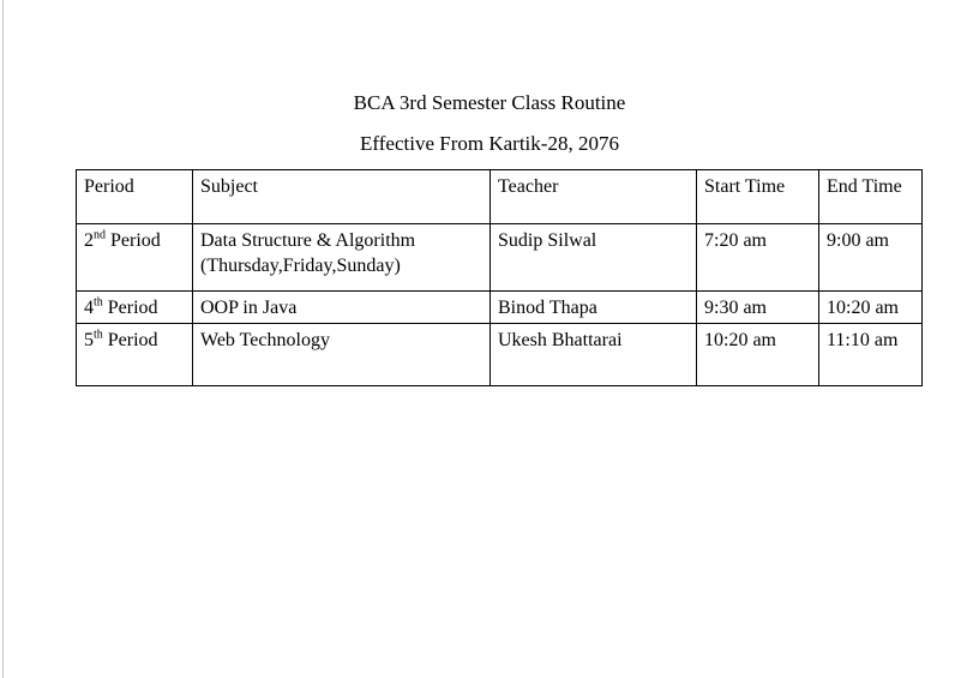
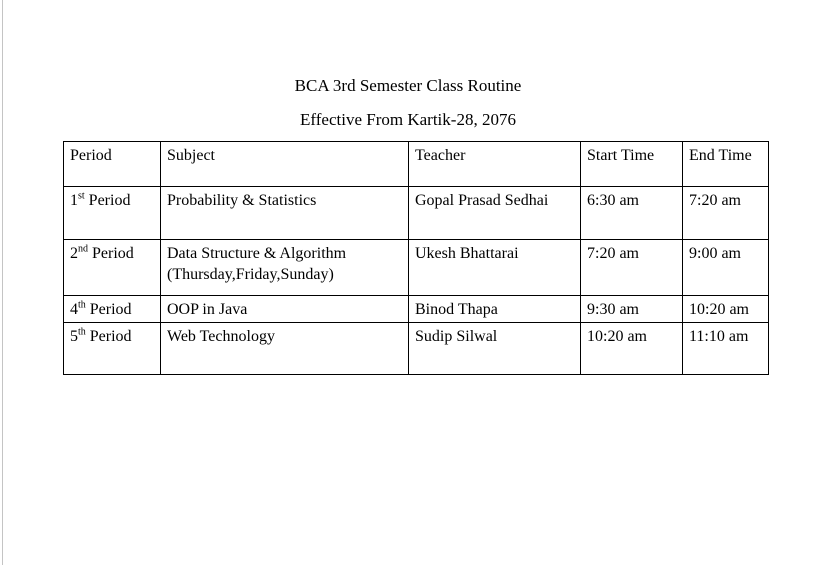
  BCA 3rd Semester Class Routine
  Effective From Kartik-28, 2076
  Period	Subject	Teacher	Start Time	End Time
+ 1st Period	Probability & Statistics	Gopal Prasad Sedhai	6:30 am	7:20 am
- 2nd Period	Data Structure & Algorithm(Thursday,Friday,Sunday)	Sudip Silwal	7:20 am	9:00 am
+ 2nd Period	Data Structure & Algorithm(Thursday,Friday,Sunday)	Ukesh Bhattarai	7:20 am	9:00 am
  4th Period	OOP in Java	Binod Thapa	9:30 am	10:20 am
- 5th Period	Web Technology	Ukesh Bhattarai	10:20 am	11:10 am
+ 5th Period	Web Technology	Sudip Silwal	10:20 am	11:10 am
